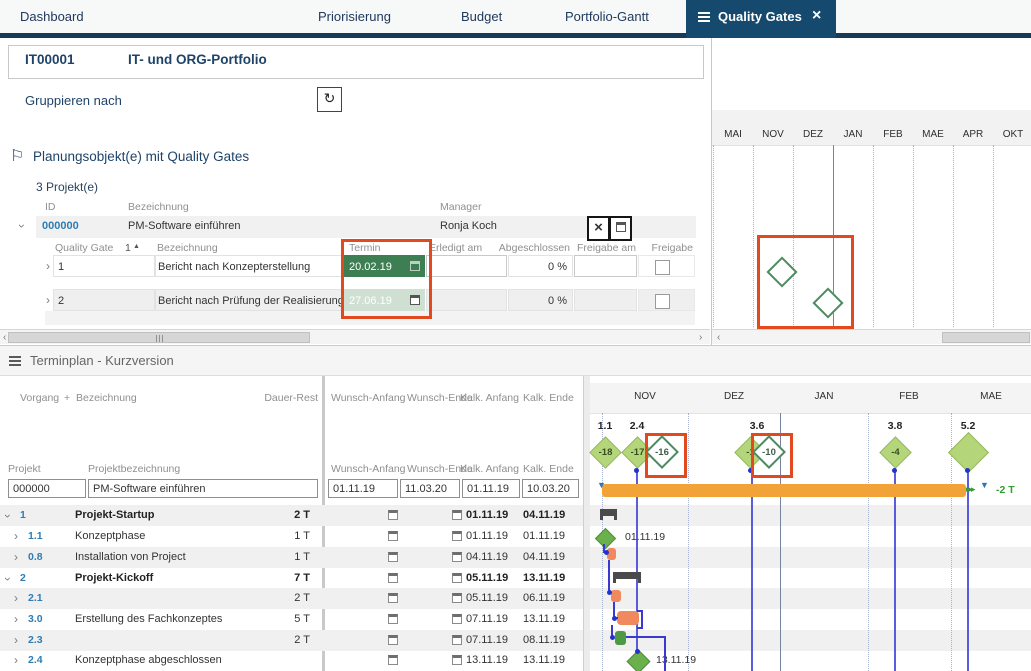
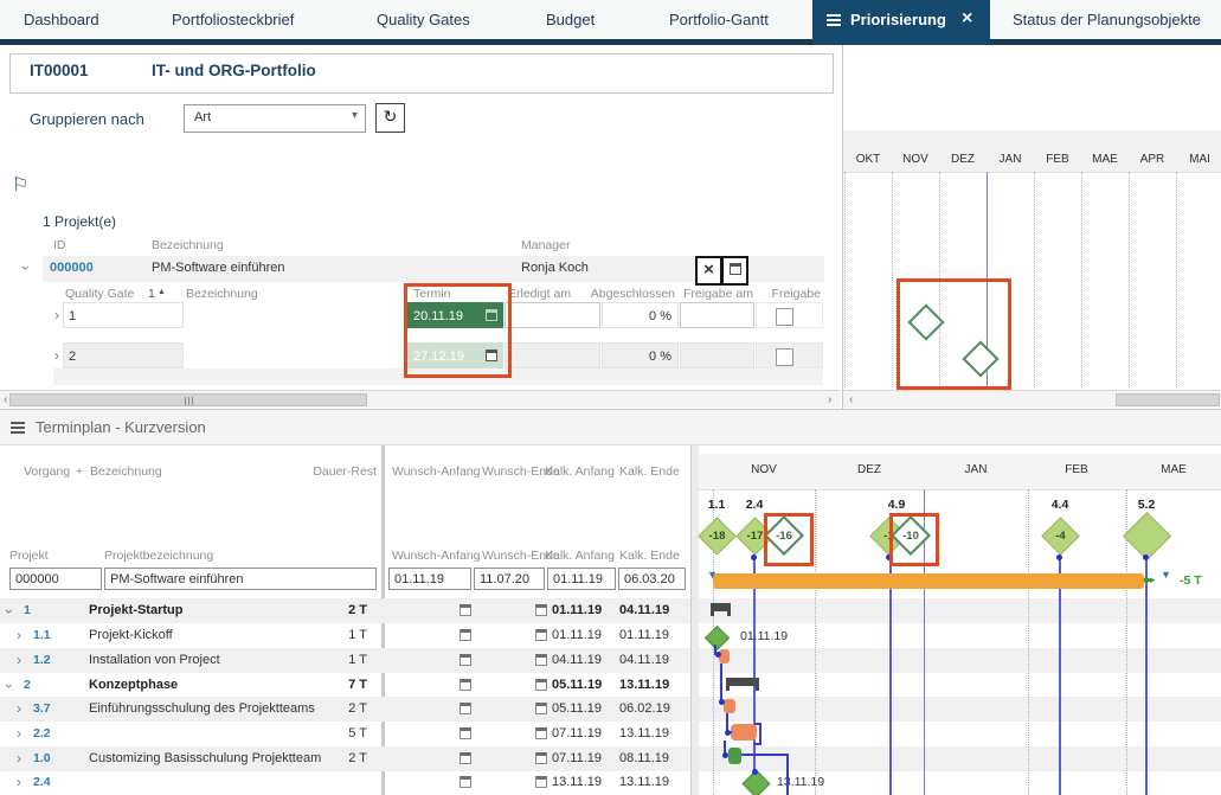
  Dashboard
+ Portfoliosteckbrief
- Priorisierung
+ Quality Gates
  Budget
  Portfolio-Gantt
- Quality Gates
+ Priorisierung
  ×
+ Status der Planungsobjekte
  IT00001
  IT- und ORG-Portfolio
  Gruppieren nach
+ Art
+ ▾
  ↻
  ⚐
- Planungsobjekt(e) mit Quality Gates
- 3 Projekt(e)
+ 1 Projekt(e)
  ID
  Bezeichnung
  Manager
  000000
  PM-Software einführen
  Ronja Koch
  ×
  Quality Gate
  1
  Bezeichnung
  Termin
  Erledigt am
  Abgeschlossen
  Freigabe am
  Freigabe
  ›
  1
- Bericht nach Konzepterstellung
- 20.02.19
+ 20.11.19
  0 %
  ›
  2
- Bericht nach Prüfung der Realisierung
- 27.06.19
+ 27.12.19
  0 %
  ‹
  ›
- MAI
+ OKT
  NOV
  DEZ
  JAN
  FEB
  MAE
  APR
- OKT
+ MAI
  ‹
  Terminplan - Kurzversion
  Vorgang
  +
  Bezeichnung
  Dauer-Rest
  Wunsch-Anfang
  Wunsch-Ende
  Kalk. Anfang
  Kalk. Ende
  Projekt
  Projektbezeichnung
  Wunsch-Anfang
  Wunsch-Ende
  Kalk. Anfang
  Kalk. Ende
  000000
  PM-Software einführen
  01.11.19
- 11.03.20
+ 11.07.20
  01.11.19
- 10.03.20
+ 06.03.20
  1
  Projekt-Startup
  2 T
  01.11.19
  04.11.19
  ›
  1.1
- Konzeptphase
+ Projekt-Kickoff
  1 T
  01.11.19
  01.11.19
  ›
- 0.8
+ 1.2
  Installation von Project
  1 T
  04.11.19
  04.11.19
  2
- Projekt-Kickoff
+ Konzeptphase
  7 T
  05.11.19
  13.11.19
  ›
- 2.1
+ 3.7
+ Einführungsschulung des Projektteams
  2 T
  05.11.19
- 06.11.19
+ 06.02.19
  ›
- 3.0
+ 2.2
- Erstellung des Fachkonzeptes
  5 T
  07.11.19
  13.11.19
  ›
- 2.3
+ 1.0
+ Customizing Basisschulung Projektteam
  2 T
  07.11.19
  08.11.19
  ›
  2.4
- Konzeptphase abgeschlossen
  13.11.19
  13.11.19
  NOV
  DEZ
  JAN
  FEB
  MAE
  1.1
  2.4
- 3.6
+ 4.9
- 3.8
+ 4.4
  5.2
  ▼
  ▸▸▸
  ▼
- -2 T
+ -5 T
  01.11.19
  1.11.19
